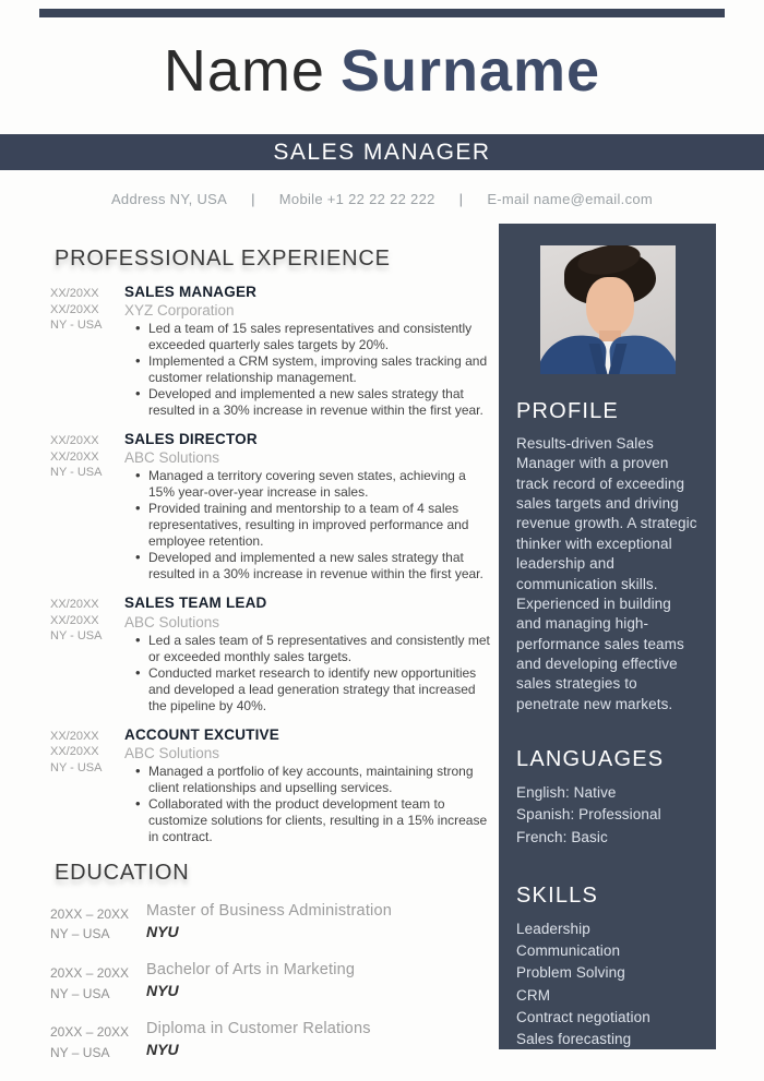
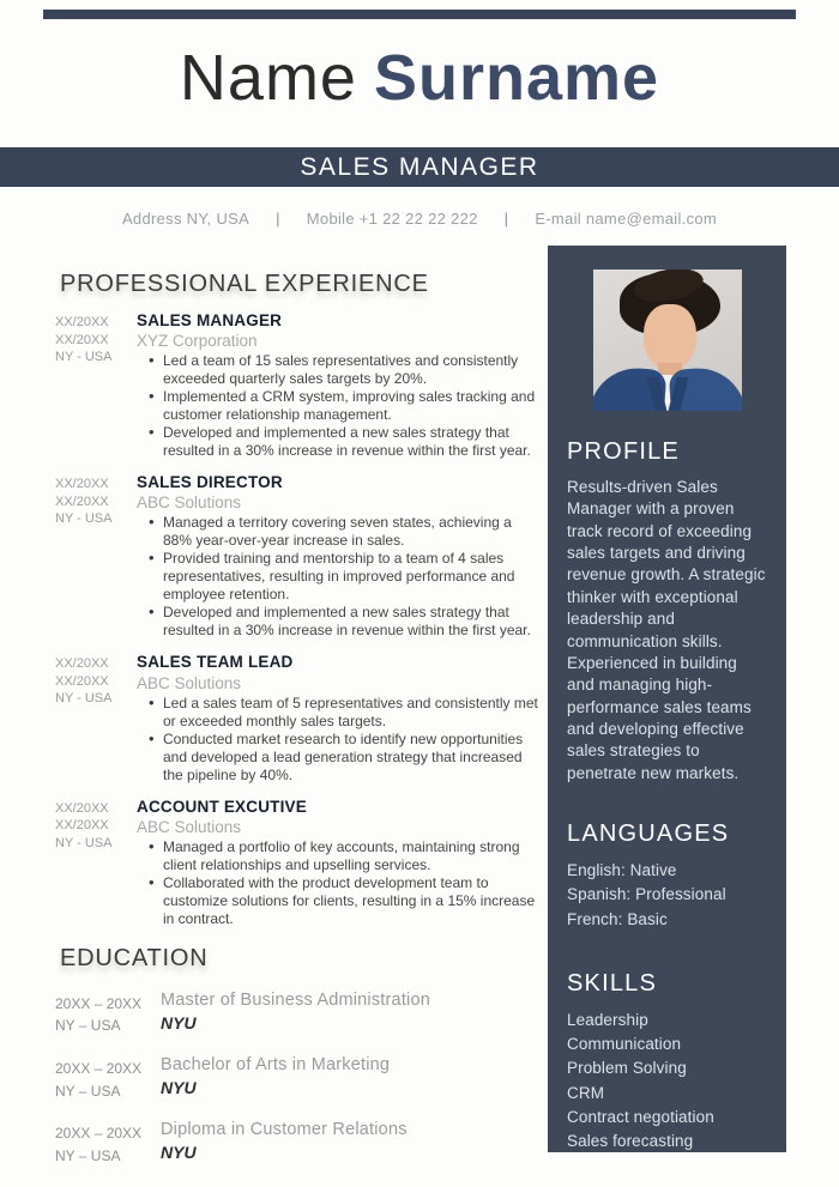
  Name Surname
  SALES MANAGER
  Address NY, USA
  |
  Mobile +1 22 22 22 222
  |
  E-mail name@email.com
  PROFESSIONAL EXPERIENCE
  XX/20XX
  XX/20XX
  NY - USA
  SALES MANAGER
  XYZ Corporation
  Led a team of 15 sales representatives and consistently exceeded quarterly sales targets by 20%.
  Implemented a CRM system, improving sales tracking and customer relationship management.
  Developed and implemented a new sales strategy that resulted in a 30% increase in revenue within the first year.
  XX/20XX
  XX/20XX
  NY - USA
  SALES DIRECTOR
  ABC Solutions
- Managed a territory covering seven states, achieving a 15% year-over-year increase in sales.
+ Managed a territory covering seven states, achieving a 88% year-over-year increase in sales.
  Provided training and mentorship to a team of 4 sales representatives, resulting in improved performance and employee retention.
  Developed and implemented a new sales strategy that resulted in a 30% increase in revenue within the first year.
  XX/20XX
  XX/20XX
  NY - USA
  SALES TEAM LEAD
  ABC Solutions
  Led a sales team of 5 representatives and consistently met or exceeded monthly sales targets.
  Conducted market research to identify new opportunities and developed a lead generation strategy that increased the pipeline by 40%.
  XX/20XX
  XX/20XX
  NY - USA
  ACCOUNT EXCUTIVE
  ABC Solutions
  Managed a portfolio of key accounts, maintaining strong client relationships and upselling services.
  Collaborated with the product development team to customize solutions for clients, resulting in a 15% increase in contract.
  EDUCATION
  20XX – 20XX
  NY – USA
  Master of Business Administration
  NYU
  20XX – 20XX
  NY – USA
  Bachelor of Arts in Marketing
  NYU
  20XX – 20XX
  NY – USA
  Diploma in Customer Relations
  NYU
  PROFILE
  Results-driven Sales Manager with a proven track record of exceeding sales targets and driving revenue growth. A strategic thinker with exceptional leadership and communication skills. Experienced in building and managing high-performance sales teams and developing effective sales strategies to penetrate new markets.
  LANGUAGES
  English: Native
  Spanish: Professional
  French: Basic
  SKILLS
  Leadership
  Communication
  Problem Solving
  CRM
  Contract negotiation
  Sales forecasting
